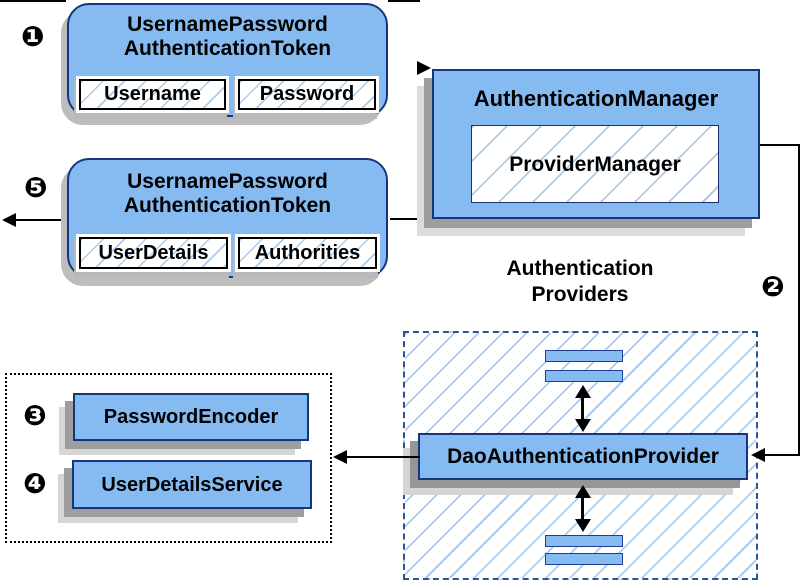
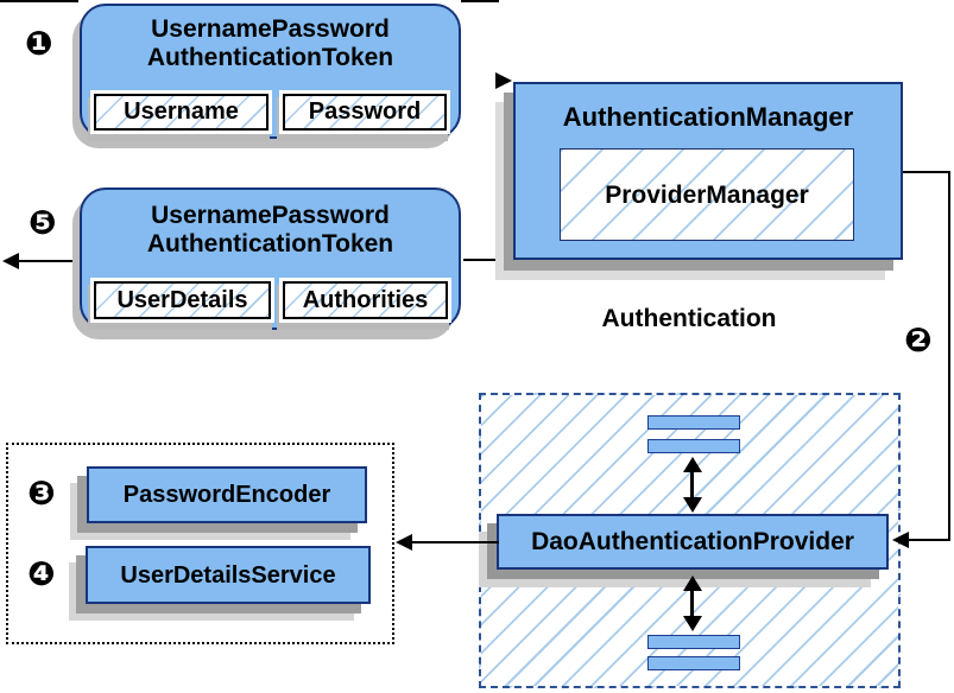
  ❶
  UsernamePassword
  AuthenticationToken
  Username
  Password
  ❺
  UsernamePassword
  AuthenticationToken
  UserDetails
  Authorities
  AuthenticationManager
  ProviderManager
  ❷
  Authentication
- Providers
  DaoAuthenticationProvider
  ❸
  PasswordEncoder
  ❹
  UserDetailsService
